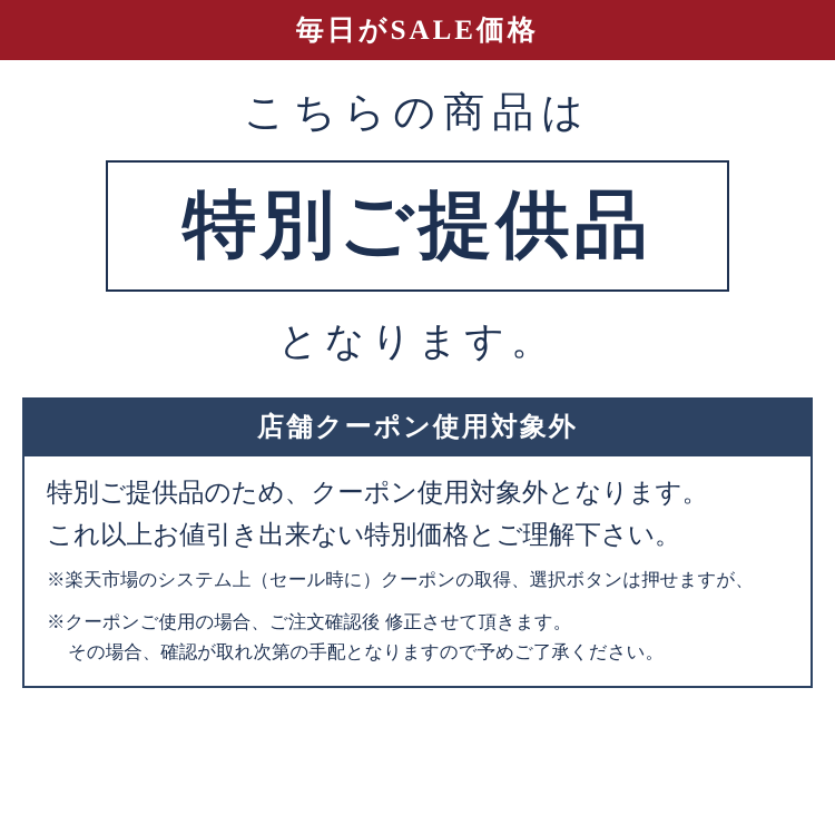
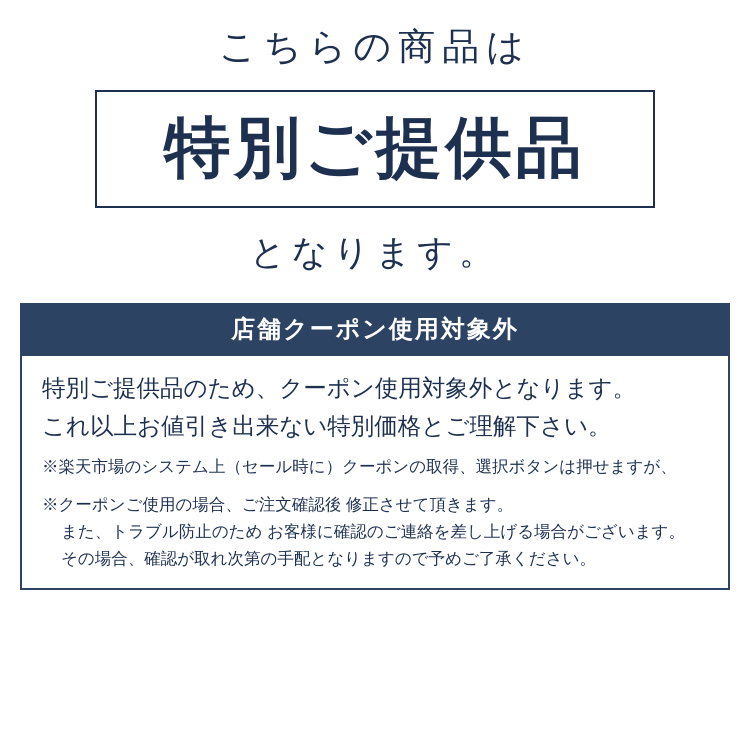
- 毎日がSALE価格
  こちらの商品は
  特別ご提供品
  となります。
  店舗クーポン使用対象外
  特別ご提供品のため、クーポン使用対象外となります。
  これ以上お値引き出来ない特別価格とご理解下さい。
  ※楽天市場のシステム上（セール時に）クーポンの取得、選択ボタンは押せますが、
  ※クーポンご使用の場合、ご注文確認後 修正させて頂きます。
+ また、トラブル防止のため お客様に確認のご連絡を差し上げる場合がございます。
  その場合、確認が取れ次第の手配となりますので予めご了承ください。
